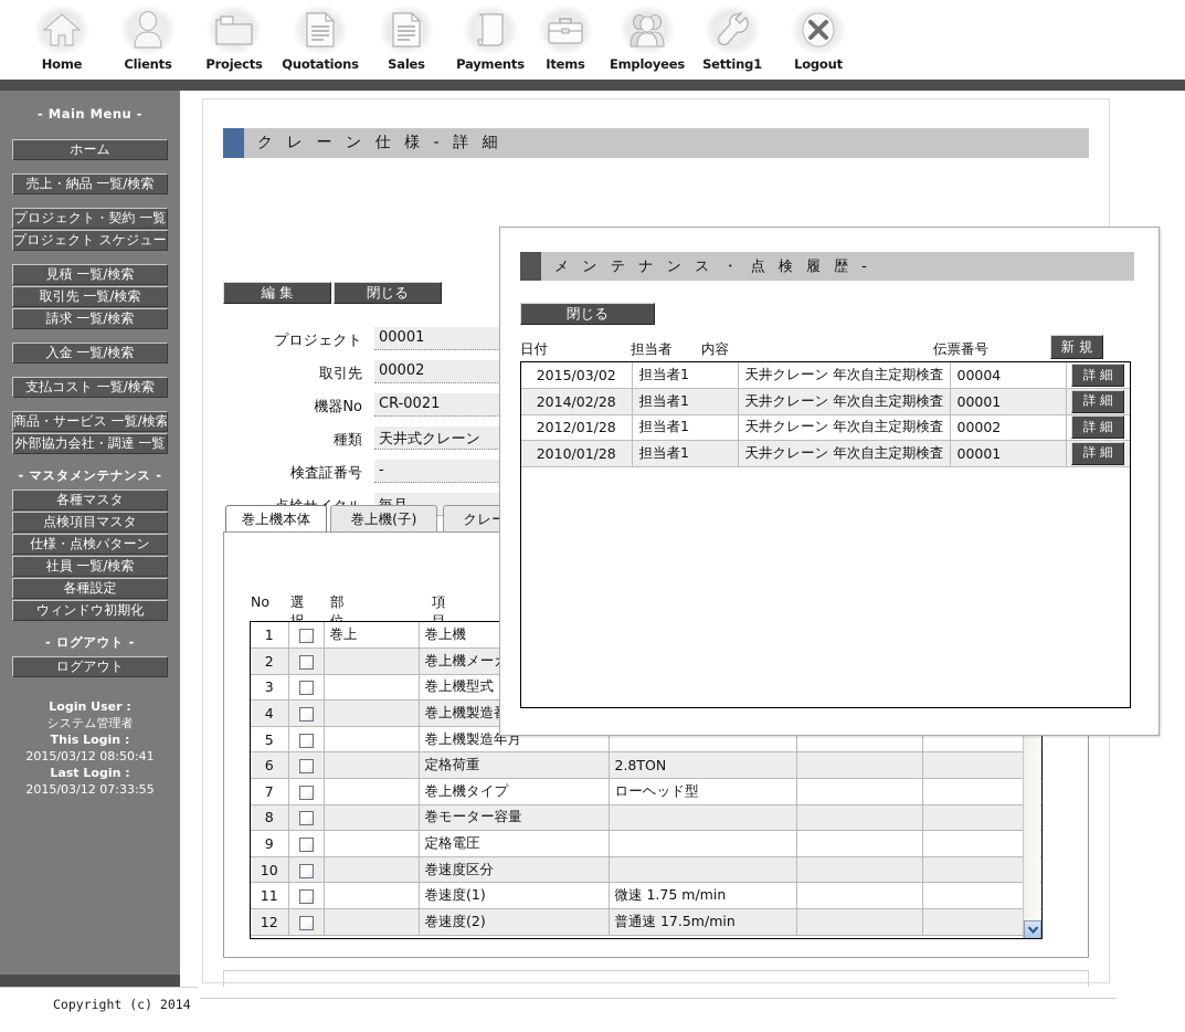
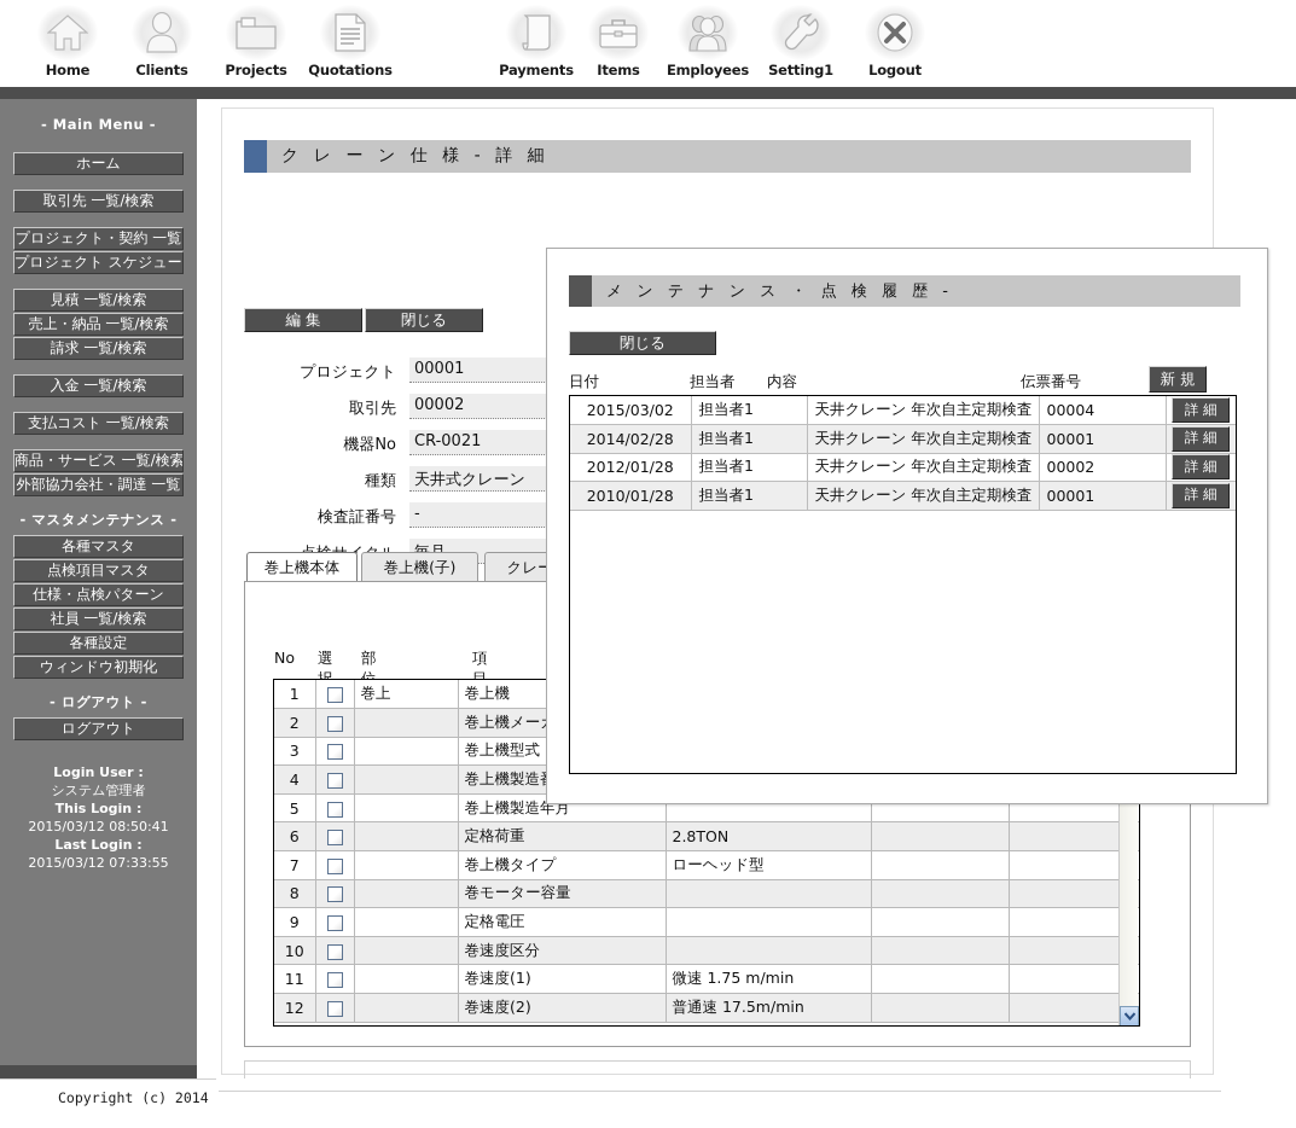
  Home
  Clients
  Projects
  Quotations
- Sales
  Payments
  Items
  Employees
  Setting1
  Logout
  - Main Menu -
  ホーム
- 売上・納品 一覧/検索
+ 取引先 一覧/検索
  プロジェクト・契約 一覧
  プロジェクト スケジュー
  見積 一覧/検索
- 取引先 一覧/検索
+ 売上・納品 一覧/検索
  請求 一覧/検索
  入金 一覧/検索
  支払コスト 一覧/検索
  商品・サービス 一覧/検索
  外部協力会社・調達 一覧
  - マスタメンテナンス -
  各種マスタ
  点検項目マスタ
  仕様・点検パターン
  社員 一覧/検索
  各種設定
  ウィンドウ初期化
  - ログアウト -
  ログアウト
  Login User :
  システム管理者
  This Login :
  2015/03/12 08:50:41
  Last Login :
  2015/03/12 07:33:55
  ク レ ー ン 仕 様 - 詳 細
  編 集
  閉じる
  プロジェクト
  00001
  取引先
  00002
  機器No
  CR-0021
  種類
  天井式クレーン
  検査証番号
  -
  巻上機本体
  巻上機(子)
  No
  1		巻上	巻上機
  2			巻上機メー
  3			巻上機型式
  4			巻上機製造
  5			巻上機製造年月
  6			定格荷重	2.8TON
  7			巻上機タイプ	ローヘッド型
  8			巻モーター容量
  9			定格電圧
  10			巻速度区分
  11			巻速度(1)	微速 1.75 m/min
  12			巻速度(2)	普通速 17.5m/min
  メ ン テ ナ ン ス ・ 点 検 履 歴 -
  閉じる
  日付
  担当者
  内容
  伝票番号
  新 規
  2015/03/02	担当者1	天井クレーン 年次自主定期検査	00004	詳 細
  2014/02/28	担当者1	天井クレーン 年次自主定期検査	00001	詳 細
  2012/01/28	担当者1	天井クレーン 年次自主定期検査	00002	詳 細
  2010/01/28	担当者1	天井クレーン 年次自主定期検査	00001	詳 細
  Copyright (c) 2014
